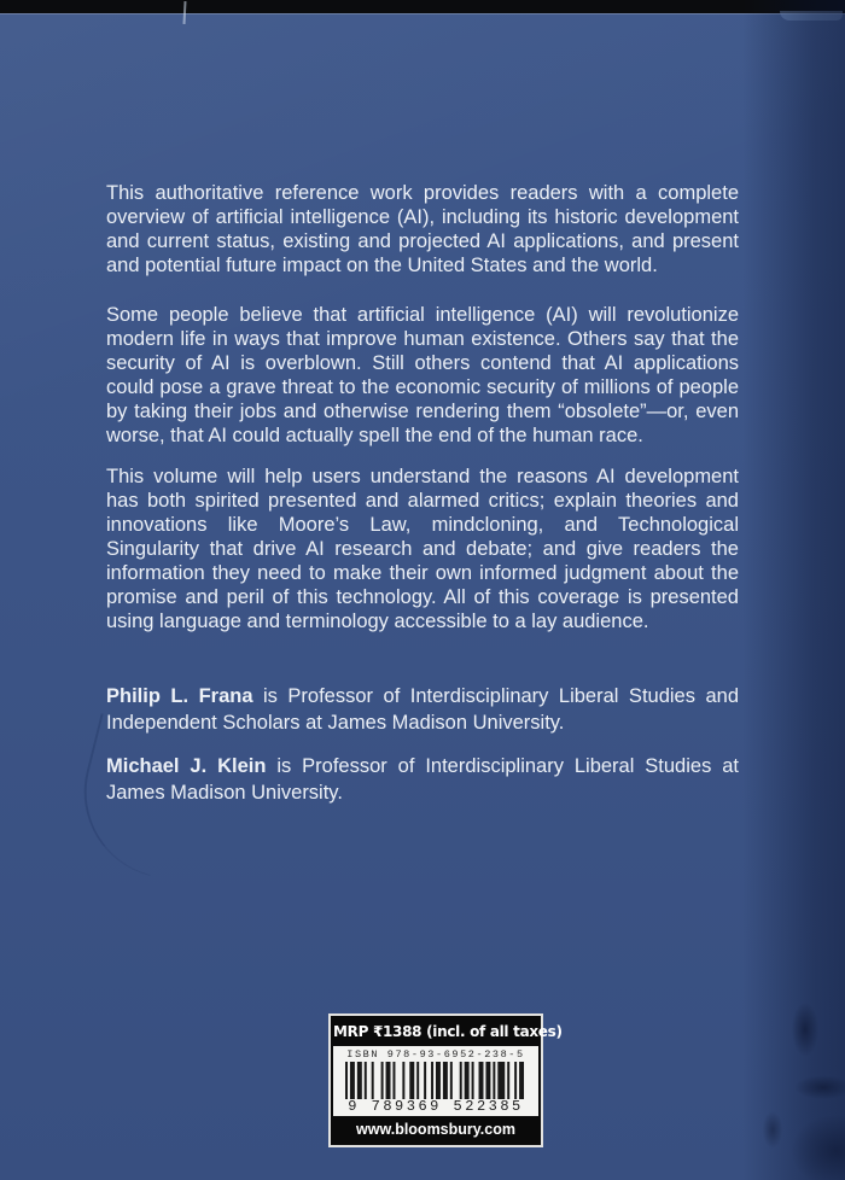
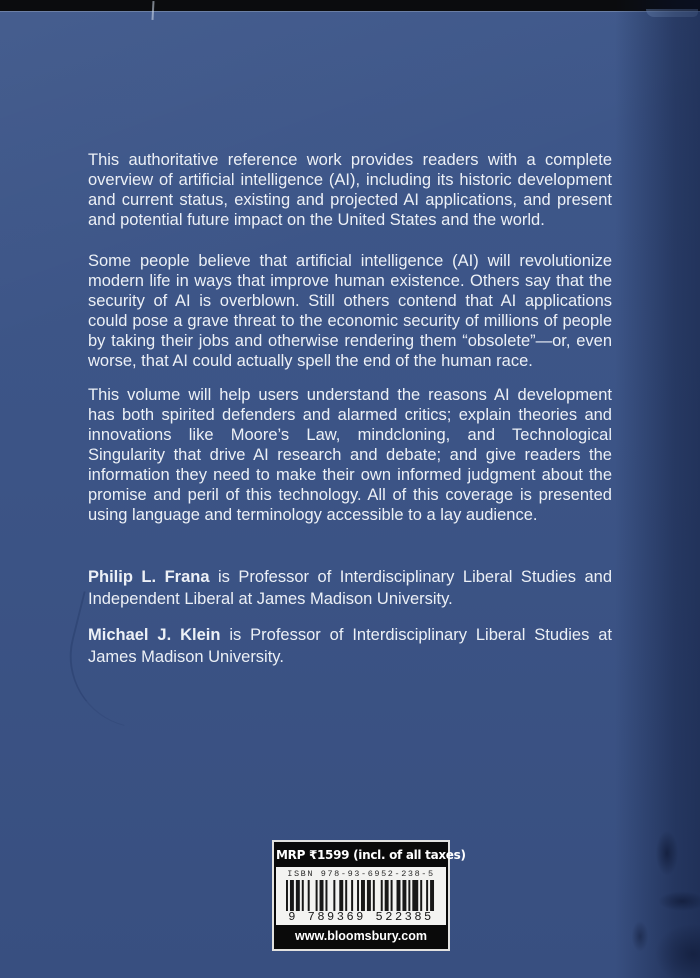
  This authoritative reference work provides readers with a complete overview of artificial intelligence (AI), including its historic development and current status, existing and projected AI applications, and present and potential future impact on the United States and the world.
  Some people believe that artificial intelligence (AI) will revolutionize modern life in ways that improve human existence. Others say that the security of AI is overblown. Still others contend that AI applications could pose a grave threat to the economic security of millions of people by taking their jobs and otherwise rendering them “obsolete”—or, even worse, that AI could actually spell the end of the human race.
- This volume will help users understand the reasons AI development has both spirited presented and alarmed critics; explain theories and innovations like Moore’s Law, mindcloning, and Technological Singularity that drive AI research and debate; and give readers the information they need to make their own informed judgment about the promise and peril of this technology. All of this coverage is presented using language and terminology accessible to a lay audience.
+ This volume will help users understand the reasons AI development has both spirited defenders and alarmed critics; explain theories and innovations like Moore’s Law, mindcloning, and Technological Singularity that drive AI research and debate; and give readers the information they need to make their own informed judgment about the promise and peril of this technology. All of this coverage is presented using language and terminology accessible to a lay audience.
- Philip L. Frana is Professor of Interdisciplinary Liberal Studies and Independent Scholars at James Madison University.
+ Philip L. Frana is Professor of Interdisciplinary Liberal Studies and Independent Liberal at James Madison University.
  Michael J. Klein is Professor of Interdisciplinary Liberal Studies at James Madison University.
- MRP ₹1388 (incl. of all taxes)
+ MRP ₹1599 (incl. of all taxes)
  ISBN 978-93-6952-238-5
  9 789369 522385
  www.bloomsbury.com
